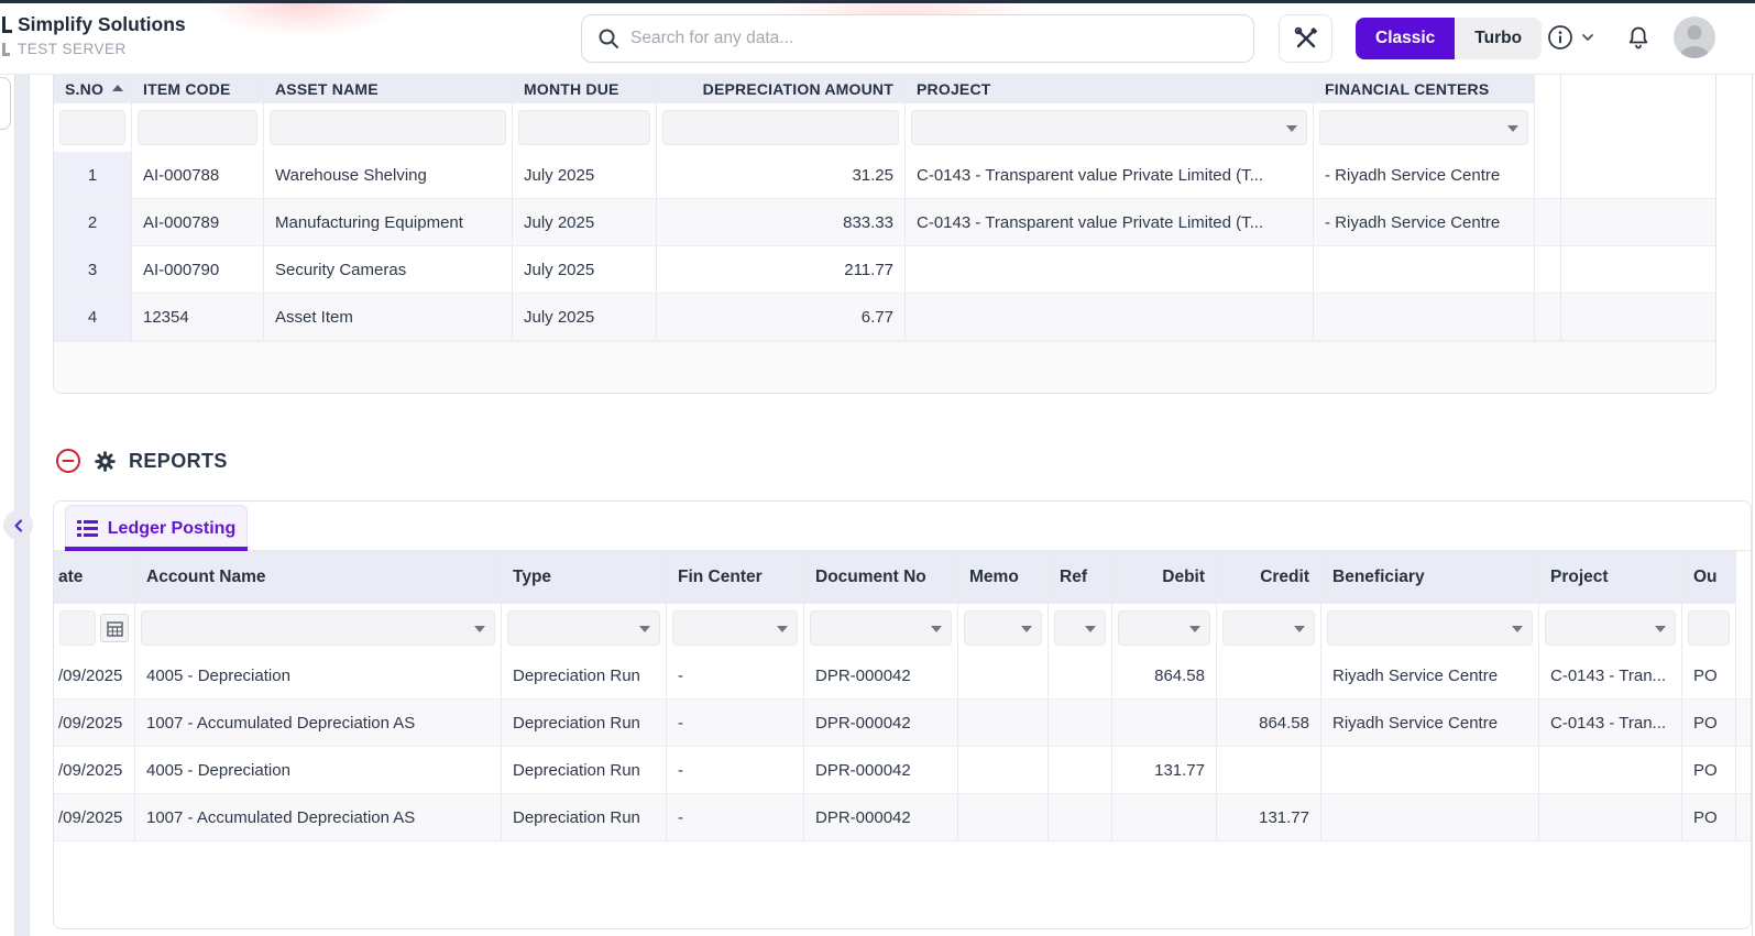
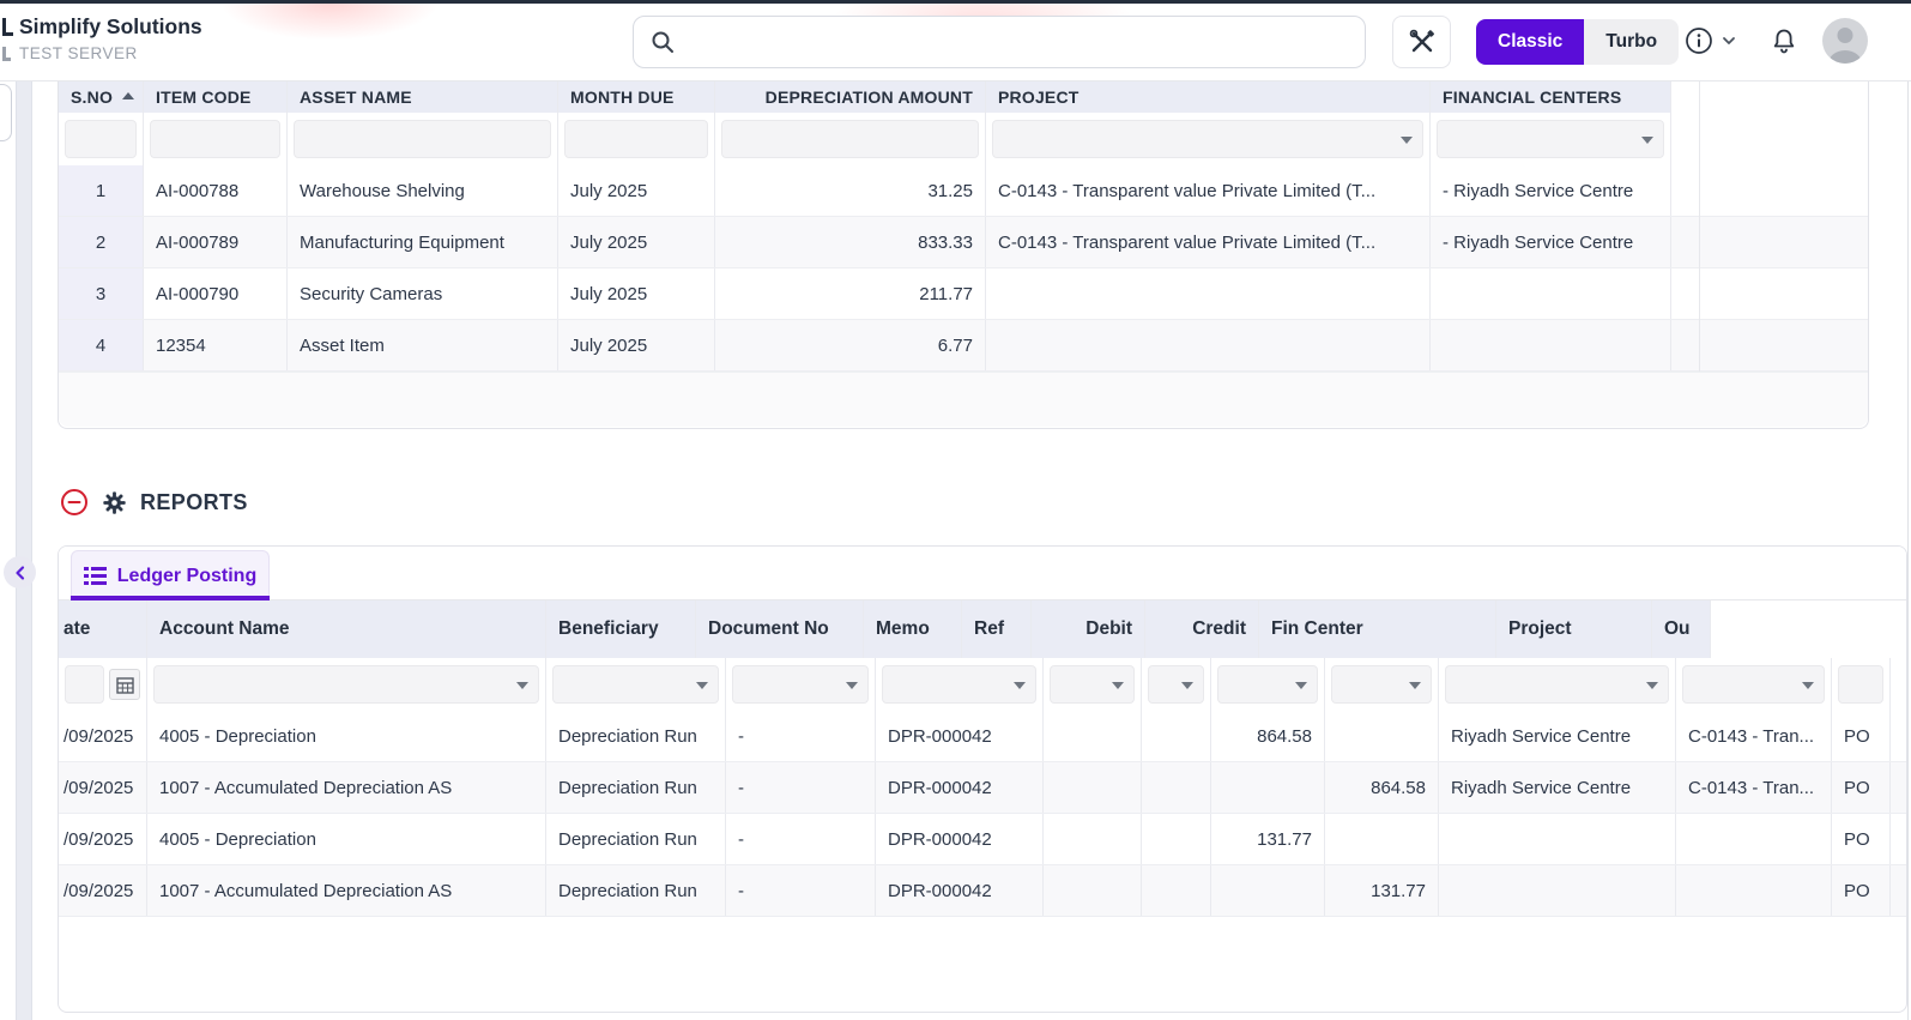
  Simplify Solutions
  TEST SERVER
- Search for any data...
  Classic
  Turbo
  S.NO
  ITEM CODE
  ASSET NAME
  MONTH DUE
  DEPRECIATION AMOUNT
  PROJECT
  FINANCIAL CENTERS
  1
  AI-000788
  Warehouse Shelving
  July 2025
  31.25
  C-0143 - Transparent value Private Limited (T...
  - Riyadh Service Centre
  2
  AI-000789
  Manufacturing Equipment
  July 2025
  833.33
  C-0143 - Transparent value Private Limited (T...
  - Riyadh Service Centre
  3
  AI-000790
  Security Cameras
  July 2025
  211.77
  4
  12354
  Asset Item
  July 2025
  6.77
  REPORTS
  Ledger Posting
  ate
  Account Name
- Type
- Fin Center
+ Beneficiary
  Document No
  Memo
  Ref
  Debit
  Credit
- Beneficiary
+ Fin Center
  Project
  Ou
  /09/2025
  4005 - Depreciation
  Depreciation Run
  -
  DPR-000042
  864.58
  Riyadh Service Centre
  C-0143 - Tran...
  PO
  /09/2025
  1007 - Accumulated Depreciation AS
  Depreciation Run
  -
  DPR-000042
  864.58
  Riyadh Service Centre
  C-0143 - Tran...
  PO
  /09/2025
  4005 - Depreciation
  Depreciation Run
  -
  DPR-000042
  131.77
  PO
  /09/2025
  1007 - Accumulated Depreciation AS
  Depreciation Run
  -
  DPR-000042
  131.77
  PO
